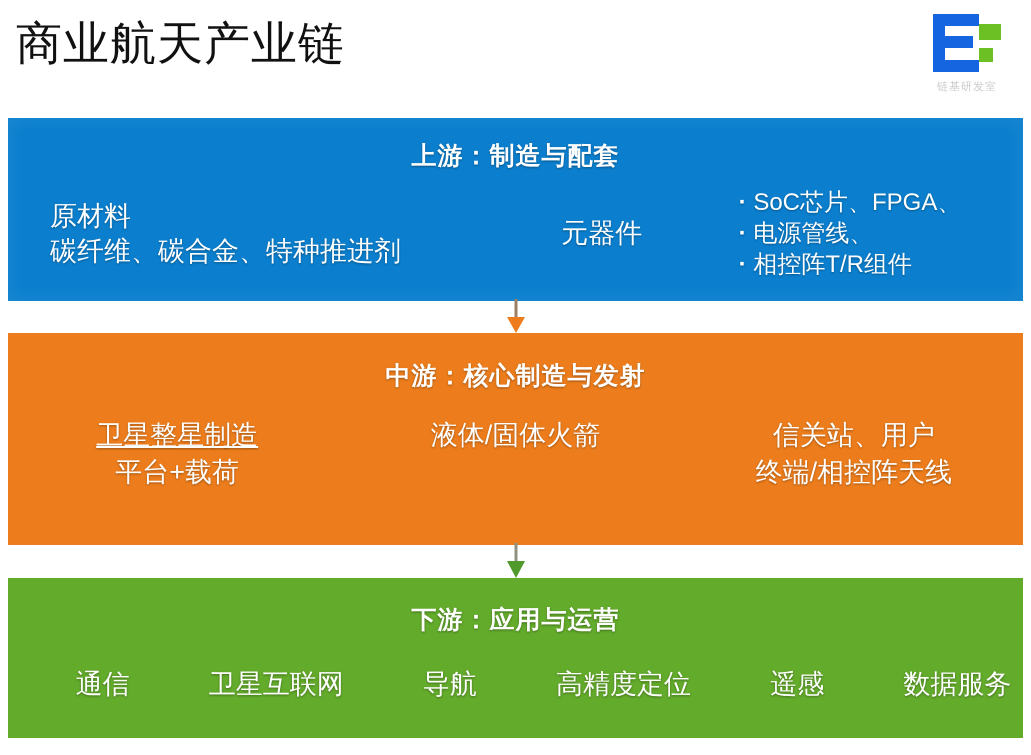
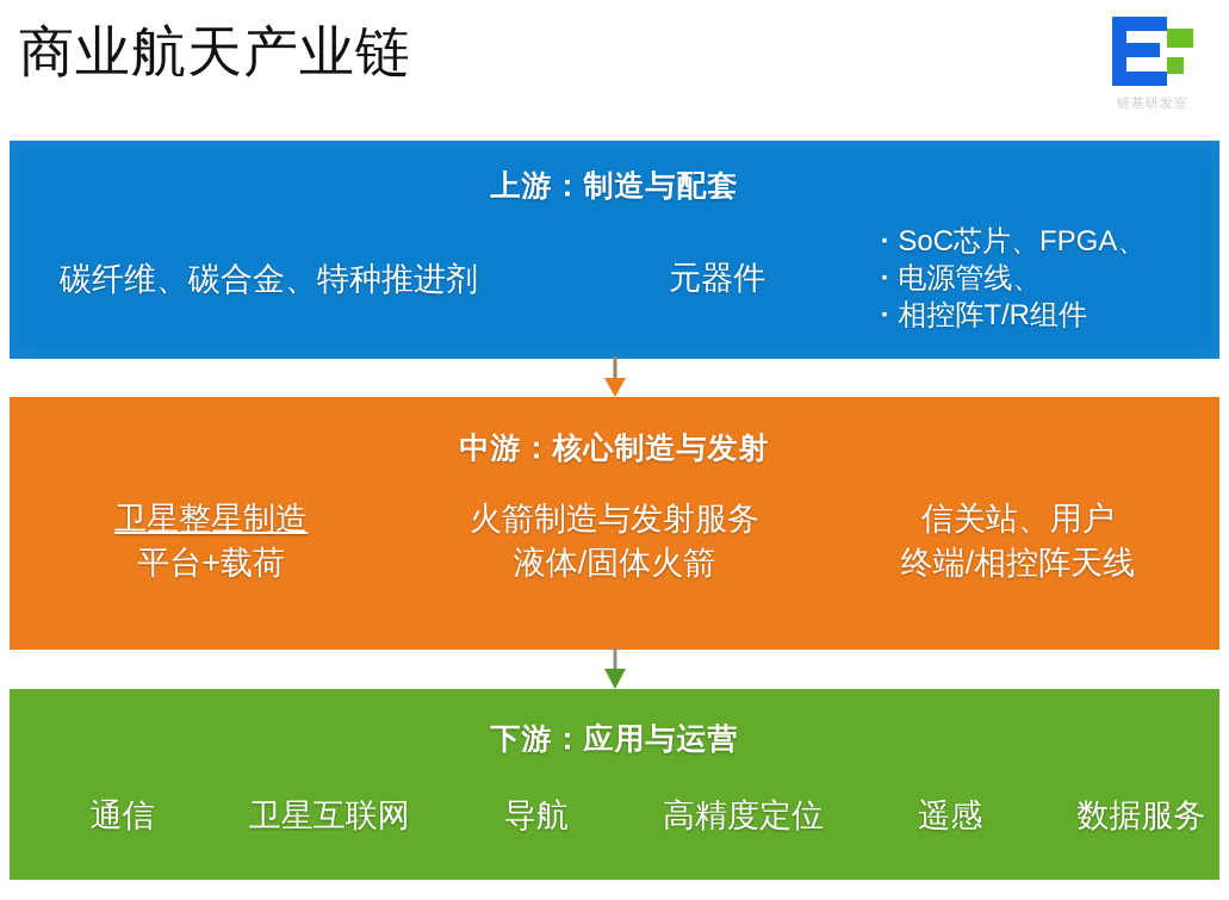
  商业航天产业链
  链基研发室
  上游：制造与配套
- 原材料
  碳纤维、碳合金、特种推进剂
  元器件
  SoC芯片、FPGA、
  电源管线、
  相控阵T/R组件
  中游：核心制造与发射
  卫星整星制造
  平台+载荷
+ 火箭制造与发射服务
  液体/固体火箭
  信关站、用户
  终端/相控阵天线
  下游：应用与运营
  通信
  卫星互联网
  导航
  高精度定位
  遥感
  数据服务
